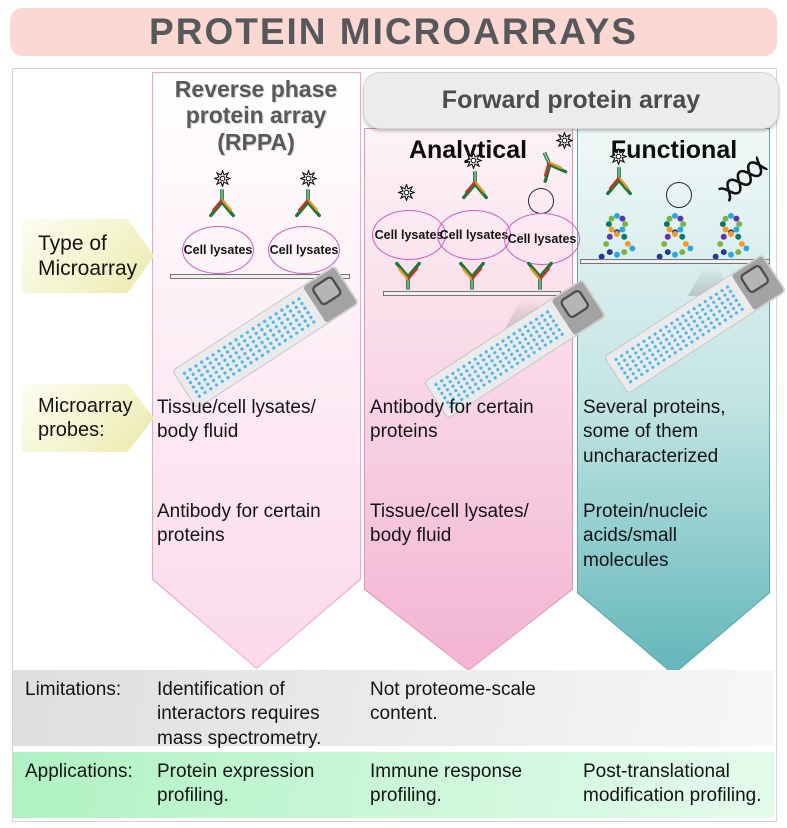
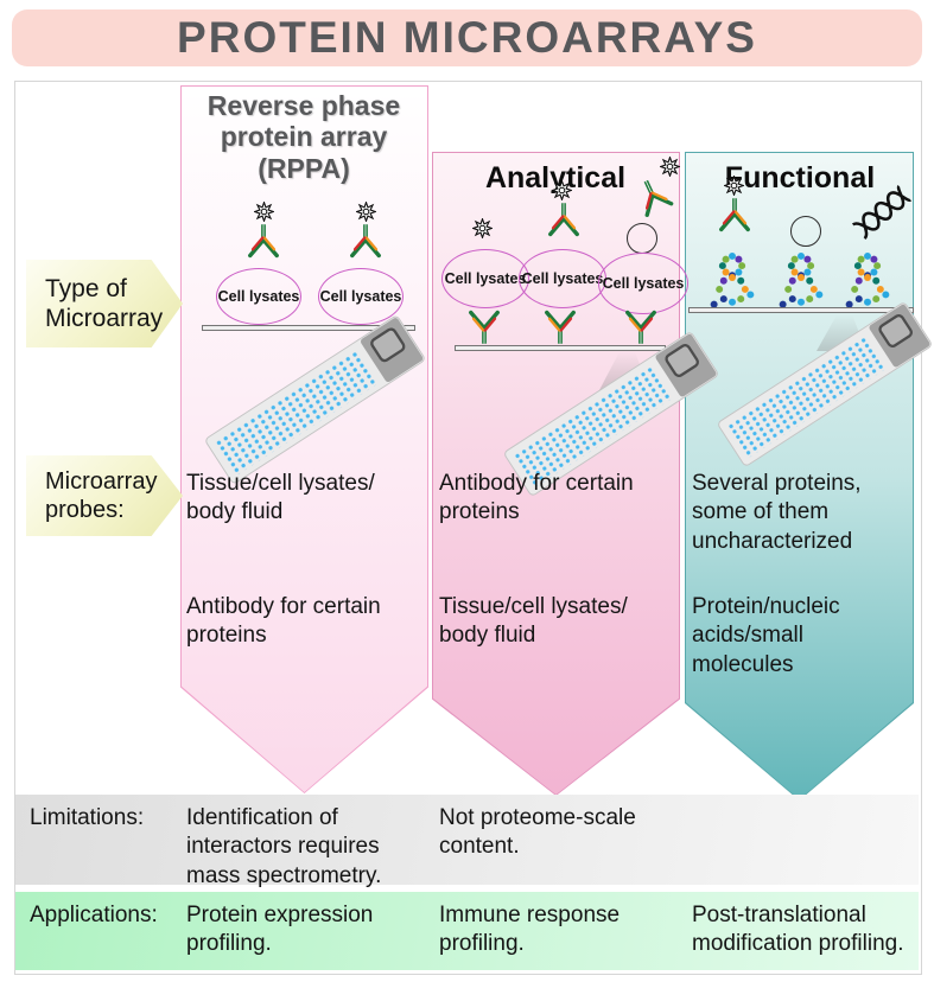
  PROTEIN MICROARRAYS
  Reverse phase
  protein array
  (RPPA)
- Forward protein array
  Analytical
  unctional
  Type of
  Microarray
  Microarray
  probes:
  Cell lysates
  Cell lysates
  Cell lysates
  Cell lysates
  Cell lysates
  Tissue/cell lysates/
  body fluid
  Antibody for certain
  proteins
  Several proteins,
  some of them
  uncharacterized
  Antibody for certain
  proteins
  Tissue/cell lysates/
  body fluid
  Protein/nucleic
  acids/small
  molecules
  Limitations:
  Identification of
  interactors requires
  mass spectrometry.
  Not proteome-scale
  content.
  Applications:
  Protein expression
  profiling.
  Immune response
  profiling.
  Post-translational
  modification profiling.
